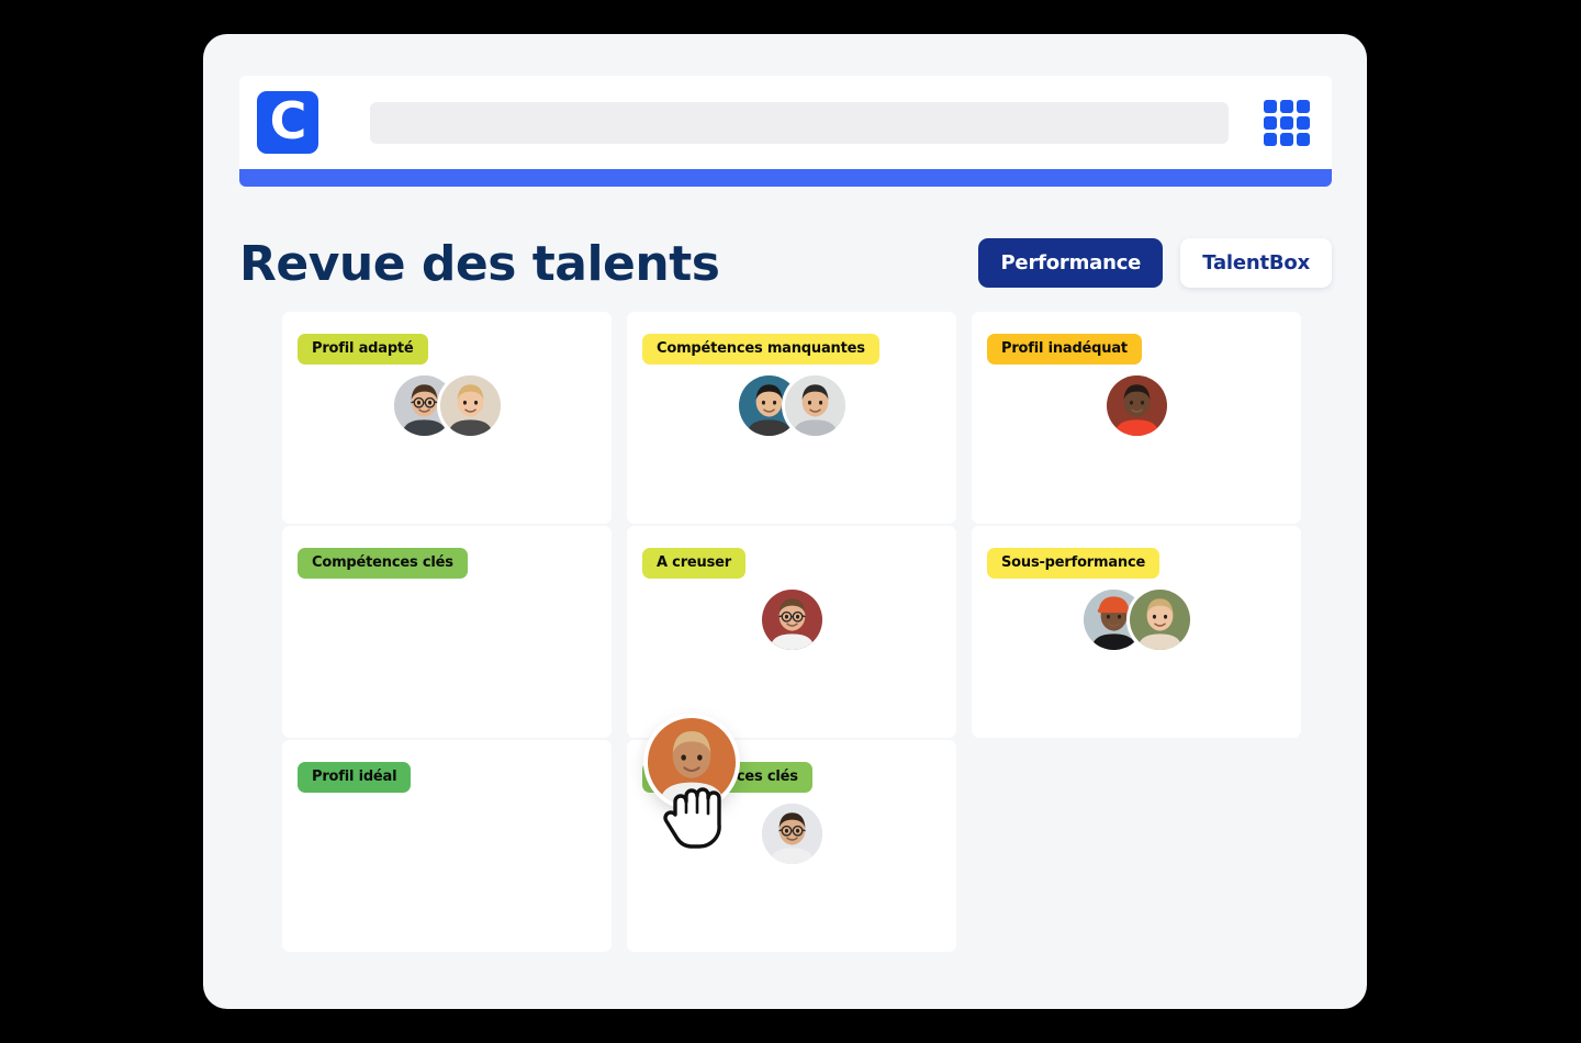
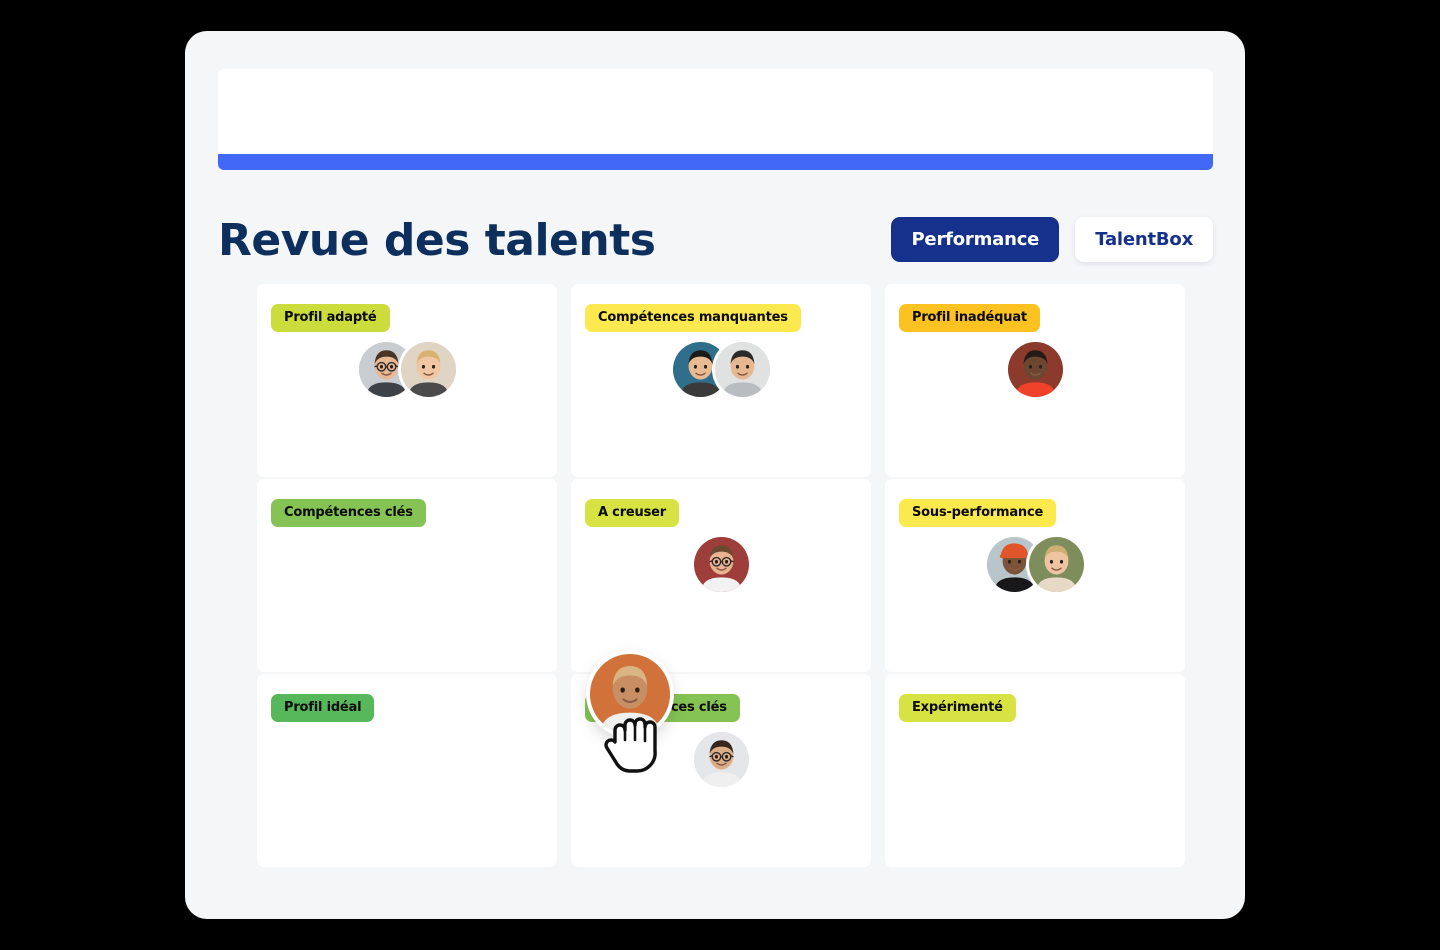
- C
  Revue des talents
  Performance
  TalentBox
  Profil adapté
  Compétences manquantes
  Profil inadéquat
  Compétences clés
  A creuser
  Sous-performance
  Profil idéal
+ Expérimenté
